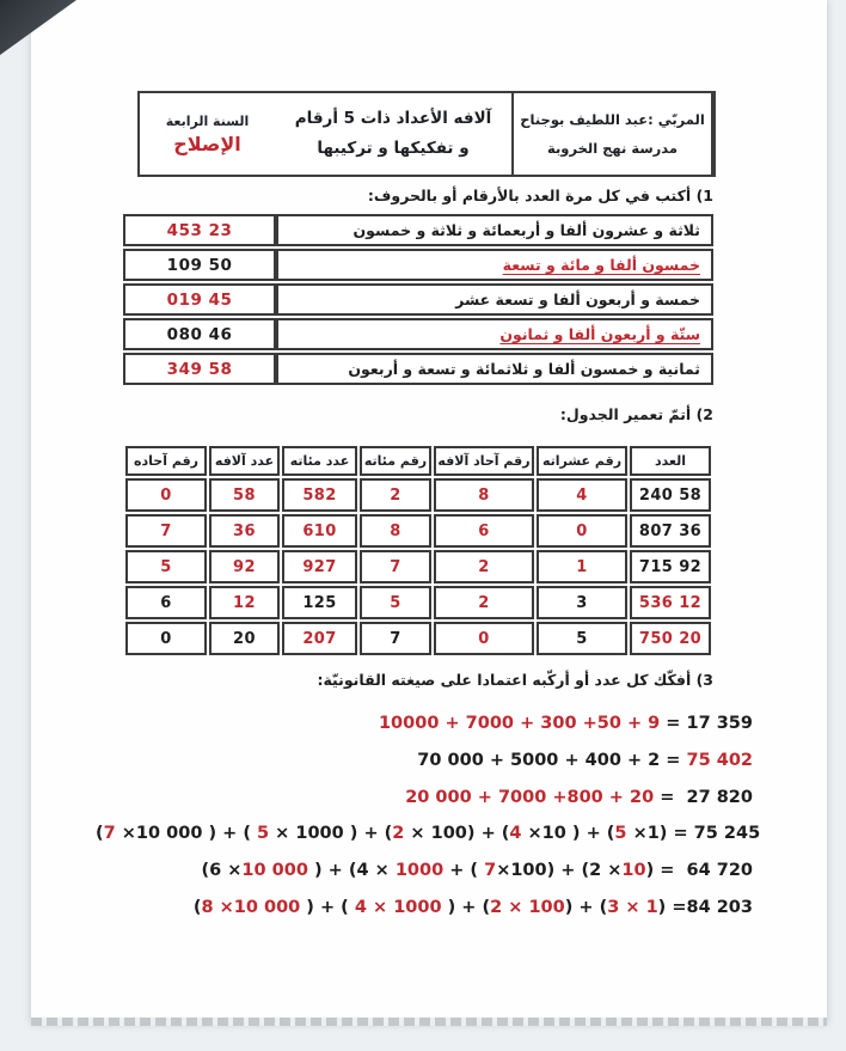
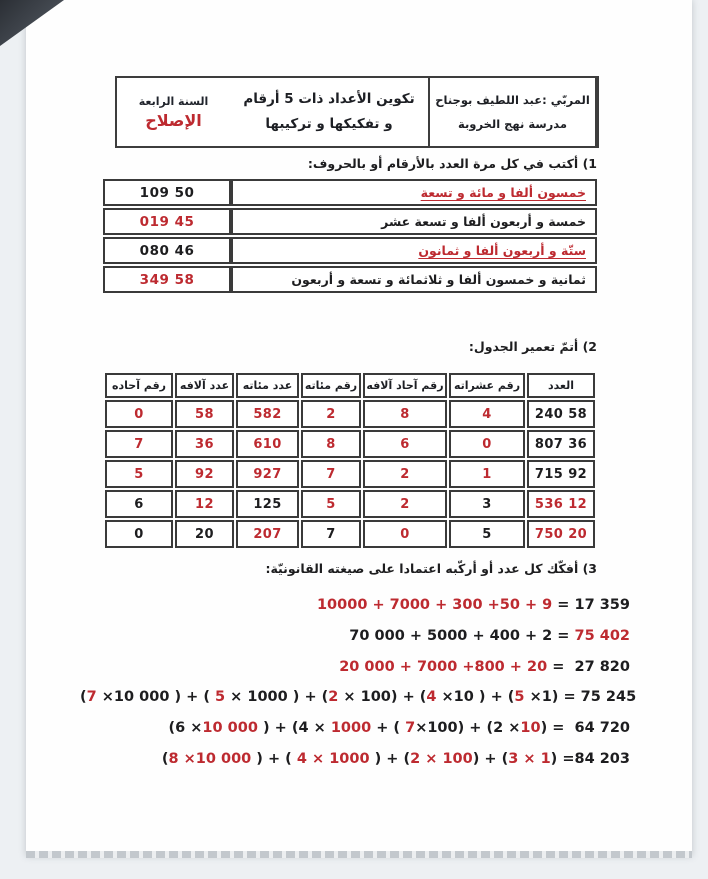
  السنة الرابعة
  الإصلاح
- آلافه الأعداد ذات 5 أرقام
+ تكوين الأعداد ذات 5 أرقام
  و تفكيكها و تركيبها
  المربّي :عبد اللطيف بوجناح
  مدرسة نهج الخروبة
  1) أكتب في كل مرة العدد بالأرقام أو بالحروف:
- ثلاثة و عشرون ألفا و أربعمائة و ثلاثة و خمسون	23 453
  خمسون ألفا و مائة و تسعة	50 109
  خمسة و أربعون ألفا و تسعة عشر	45 019
  ستّة و أربعون ألفا و ثمانون	46 080
  ثمانية و خمسون ألفا و ثلاثمائة و تسعة و أربعون	58 349
  2) أتمّ تعمير الجدول:
  العدد	رقم عشراته	رقم آحاد آلافه	رقم مئاته	عدد مئاته	عدد آلافه	رقم آحاده
  58 240	4	8	2	582	58	0
  36 807	0	6	8	610	36	7
  92 715	1	2	7	927	92	5
  12 536	3	2	5	125	12	6
  20 750	5	0	7	207	20	0
  3) أفكّك كل عدد أو أركّبه اعتمادا على صيغته القانونيّة:
  10000 + 7000 + 300 +50 + 9 = 17 359
  70 000 + 5000 + 400 + 2 = 75 402
  20 000 + 7000 +800 + 20 = 27 820
  (7 ×10 000 ) + ( 5 × 1000 ) + (2 × 100) + (4 ×10 ) + (5 ×1) = 75 245
  (6 ×10 000 ) + (4 × 1000 + ( 7×100) + (2 ×10) = 64 720
  (8 ×10 000 ) + ( 4 × 1000 ) + (2 × 100) + (3 × 1) =84 203
